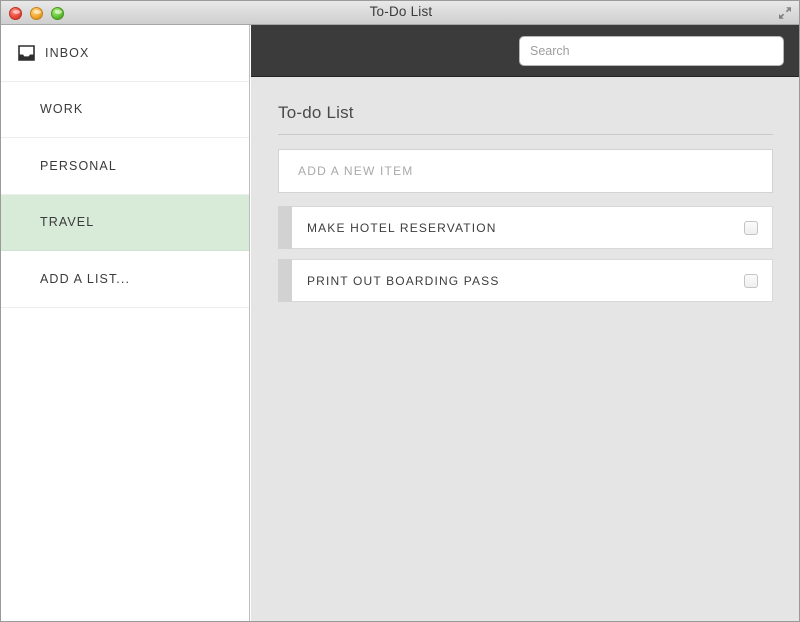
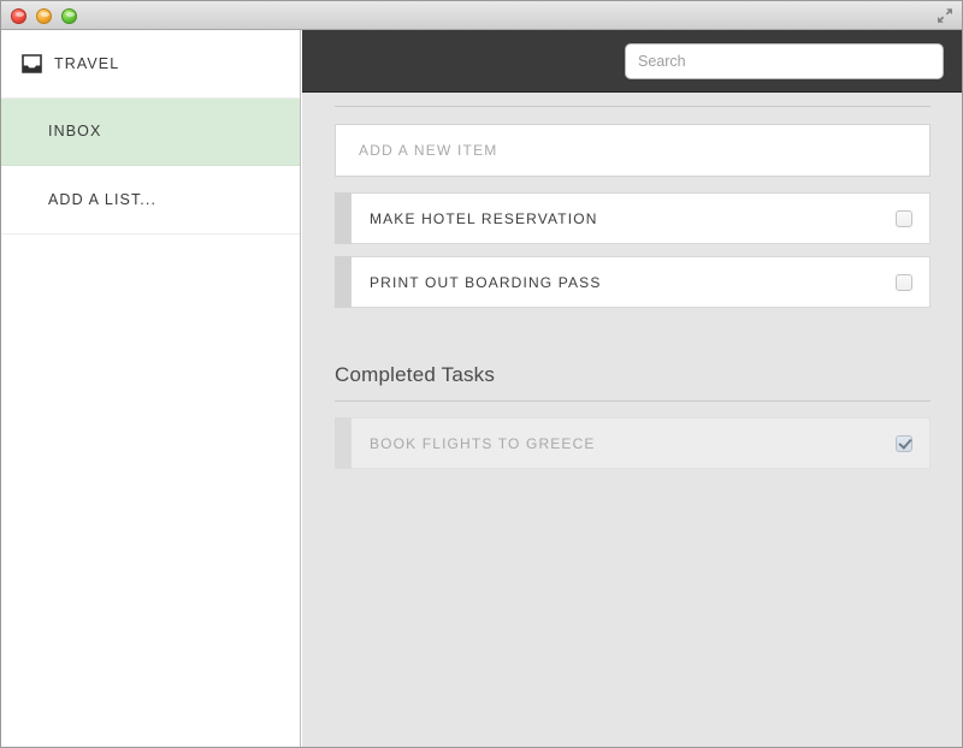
- To-Do List
- INBOX
+ TRAVEL
- WORK
- PERSONAL
- TRAVEL
+ INBOX
  ADD A LIST...
  Search
- To-do List
  ADD A NEW ITEM
  MAKE HOTEL RESERVATION
  PRINT OUT BOARDING PASS
+ Completed Tasks
+ BOOK FLIGHTS TO GREECE
